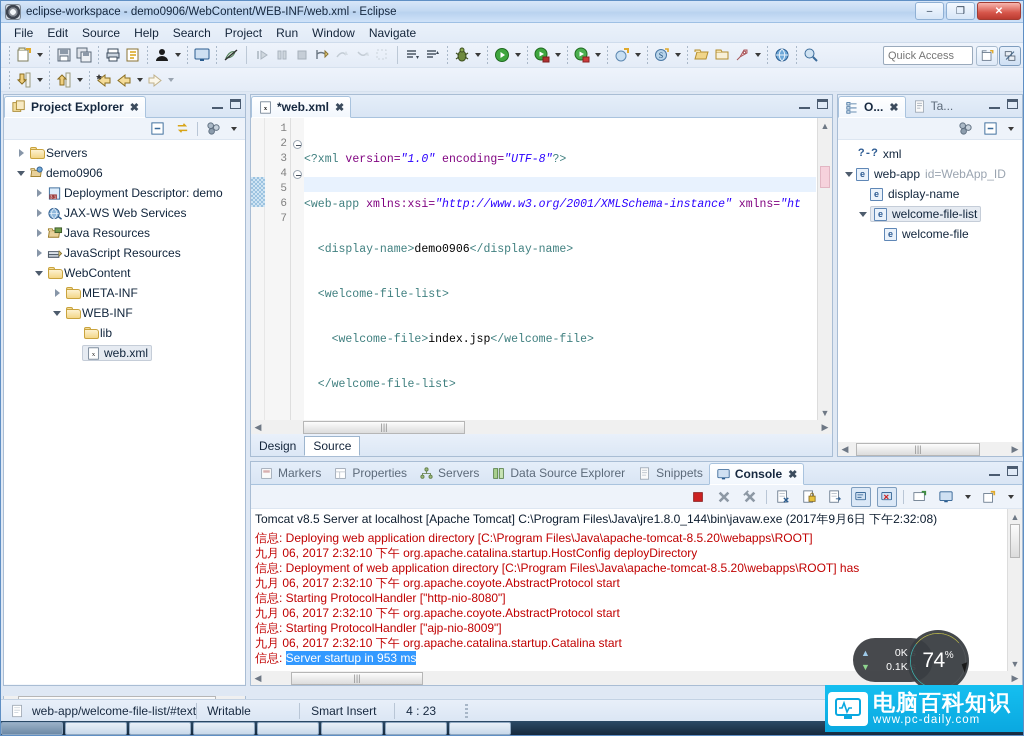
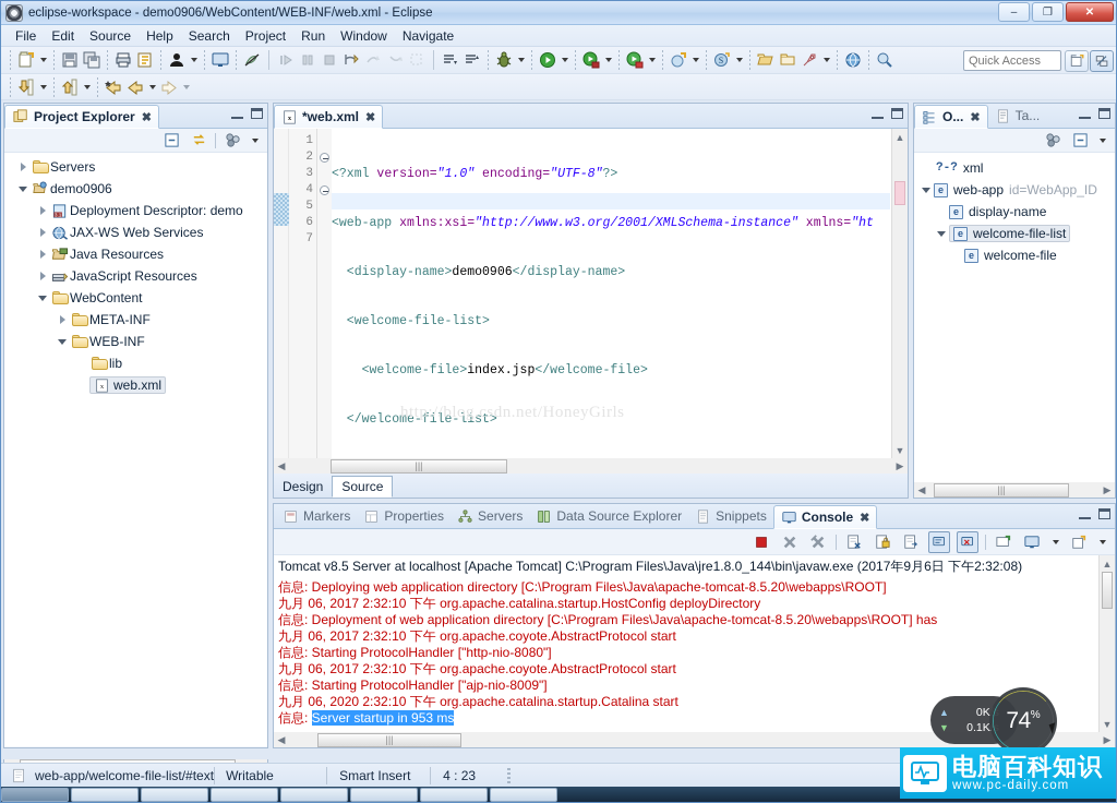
  eclipse-workspace - demo0906/WebContent/WEB-INF/web.xml - Eclipse
  –
  ❐
  ✕
  File
  Edit
  Source
  Help
  Search
  Project
  Run
  Window
  Navigate
  S
  Quick Access
  Project Explorer
  ✖
  Servers
  demo0906
  Deployment Descriptor: demo
  JAX-WS Web Services
  Java Resources
  JavaScript Resources
  WebContent
  META-INF
  WEB-INF
  lib
  web.xml
  *web.xml
  ✖
  1
  2
  3
  4
  5
  6
  7
  <?xml version="1.0" encoding="UTF-8"?>
  <web-app xmlns:xsi="http://www.w3.org/2001/XMLSchema-instance" xmlns="ht
  <display-name>demo0906</display-name>
  <welcome-file-list>
  <welcome-file>index.jsp</welcome-file>
  </welcome-file-list>
  ▲
  ▼
  ◀
  |||
  ▶
  Design
  Source
  O...
  ✖
  Ta...
  ?-?
  xml
  e
  web-app
  id=WebApp_ID
  e
  display-name
  e
  welcome-file-list
  e
  welcome-file
  ◀
  |||
  ▶
  Markers
  Properties
  Servers
  Data Source Explorer
  Snippets
  Console
  ✖
  Tomcat v8.5 Server at localhost [Apache Tomcat] C:\Program Files\Java\jre1.8.0_144\bin\javaw.exe (2017年9月6日 下午2:32:08)
  信息: Deploying web application directory [C:\Program Files\Java\apache-tomcat-8.5.20\webapps\ROOT]
  九月 06, 2017 2:32:10 下午 org.apache.catalina.startup.HostConfig deployDirectory
  信息: Deployment of web application directory [C:\Program Files\Java\apache-tomcat-8.5.20\webapps\ROOT] has
  九月 06, 2017 2:32:10 下午 org.apache.coyote.AbstractProtocol start
  信息: Starting ProtocolHandler ["http-nio-8080"]
  九月 06, 2017 2:32:10 下午 org.apache.coyote.AbstractProtocol start
  信息: Starting ProtocolHandler ["ajp-nio-8009"]
- 九月 06, 2017 2:32:10 下午 org.apache.catalina.startup.Catalina start
+ 九月 06, 2020 2:32:10 下午 org.apache.catalina.startup.Catalina start
  信息: Server startup in 953 ms
  ▲
  ▼
  ◀
  |||
  ▶
  web-app/welcome-file-list/#text
  Writable
  Smart Insert
  4 : 23
+ http://blog.csdn.net/HoneyGirls
  ▲
  ▼
  74
  %
  电脑百科知识
  www.pc-daily.com
